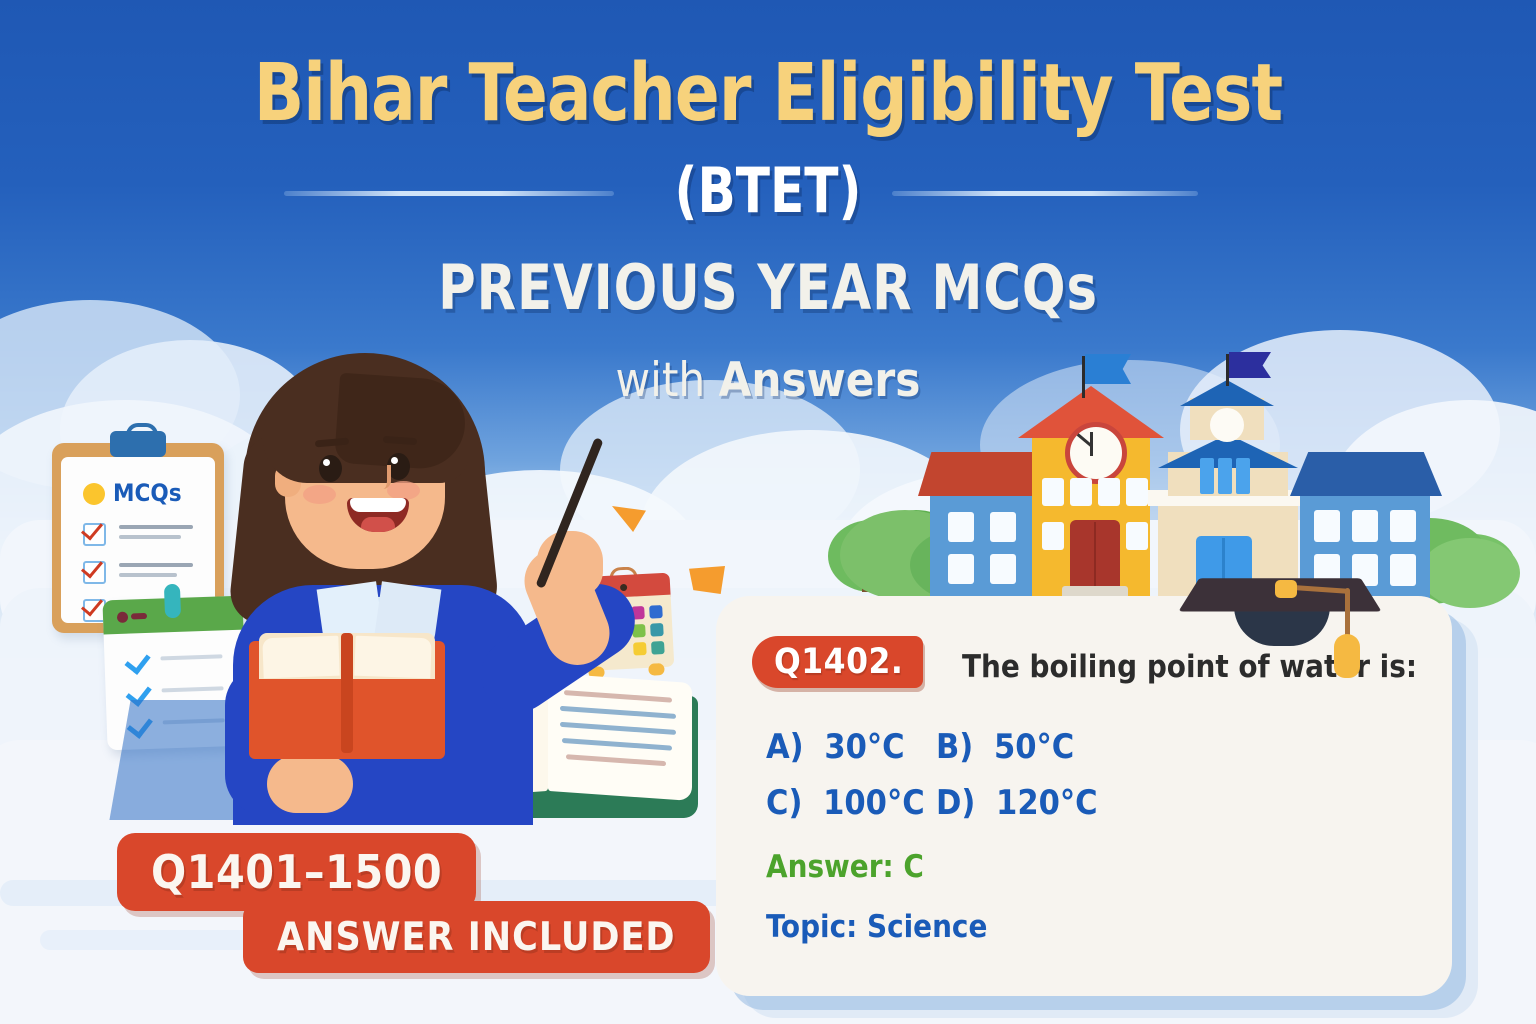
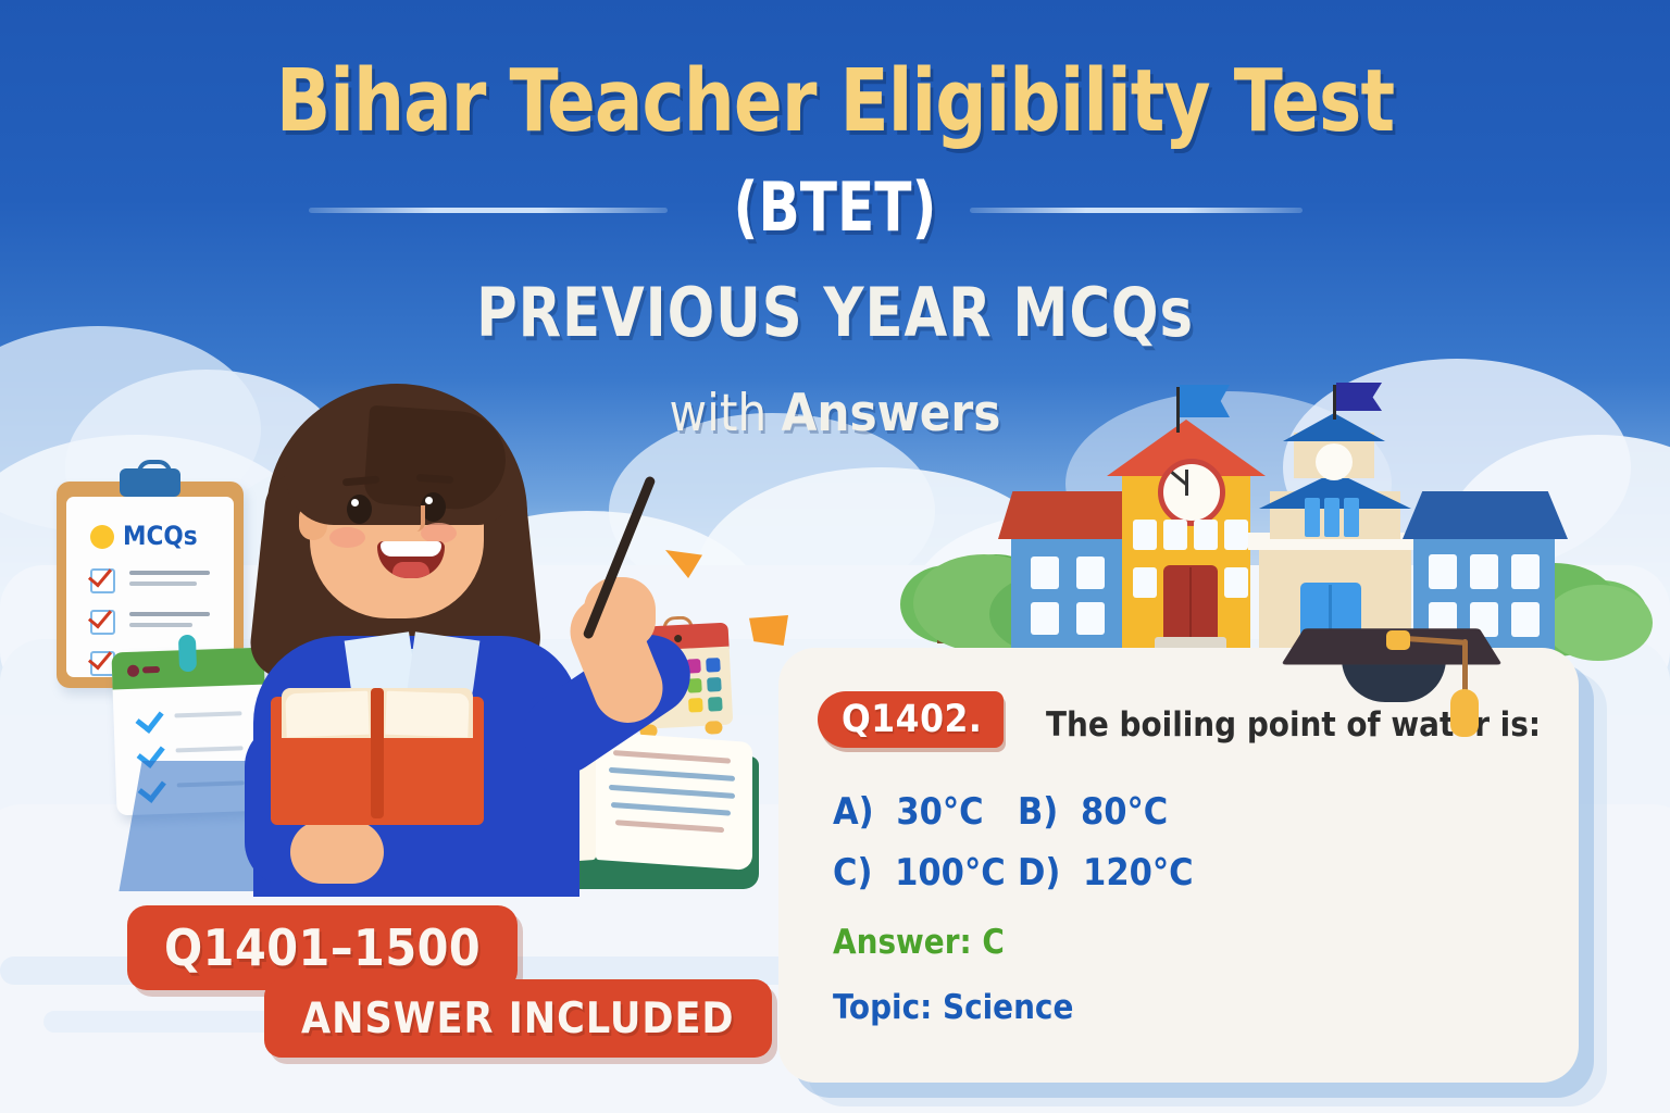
  Bihar Teacher Eligibility Test
  (BTET)
  PREVIOUS YEAR MCQs
  with Answers
  MCQs
  Q1402.
  The boiling point of watr is:
  A) 30°C
- B) 50°C
+ B) 80°C
  C) 100°C
  D) 120°C
  Answer: C
  Topic: Science
  Q1401–1500
  ANSWER INCLUDED
